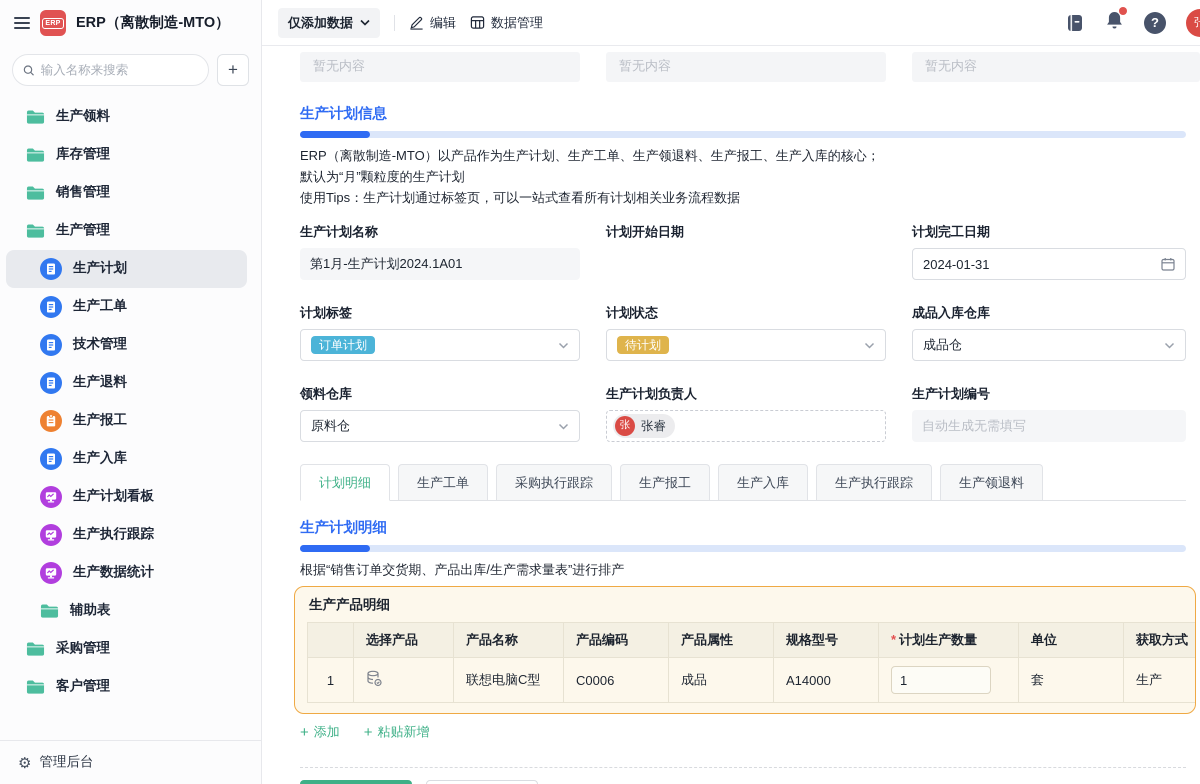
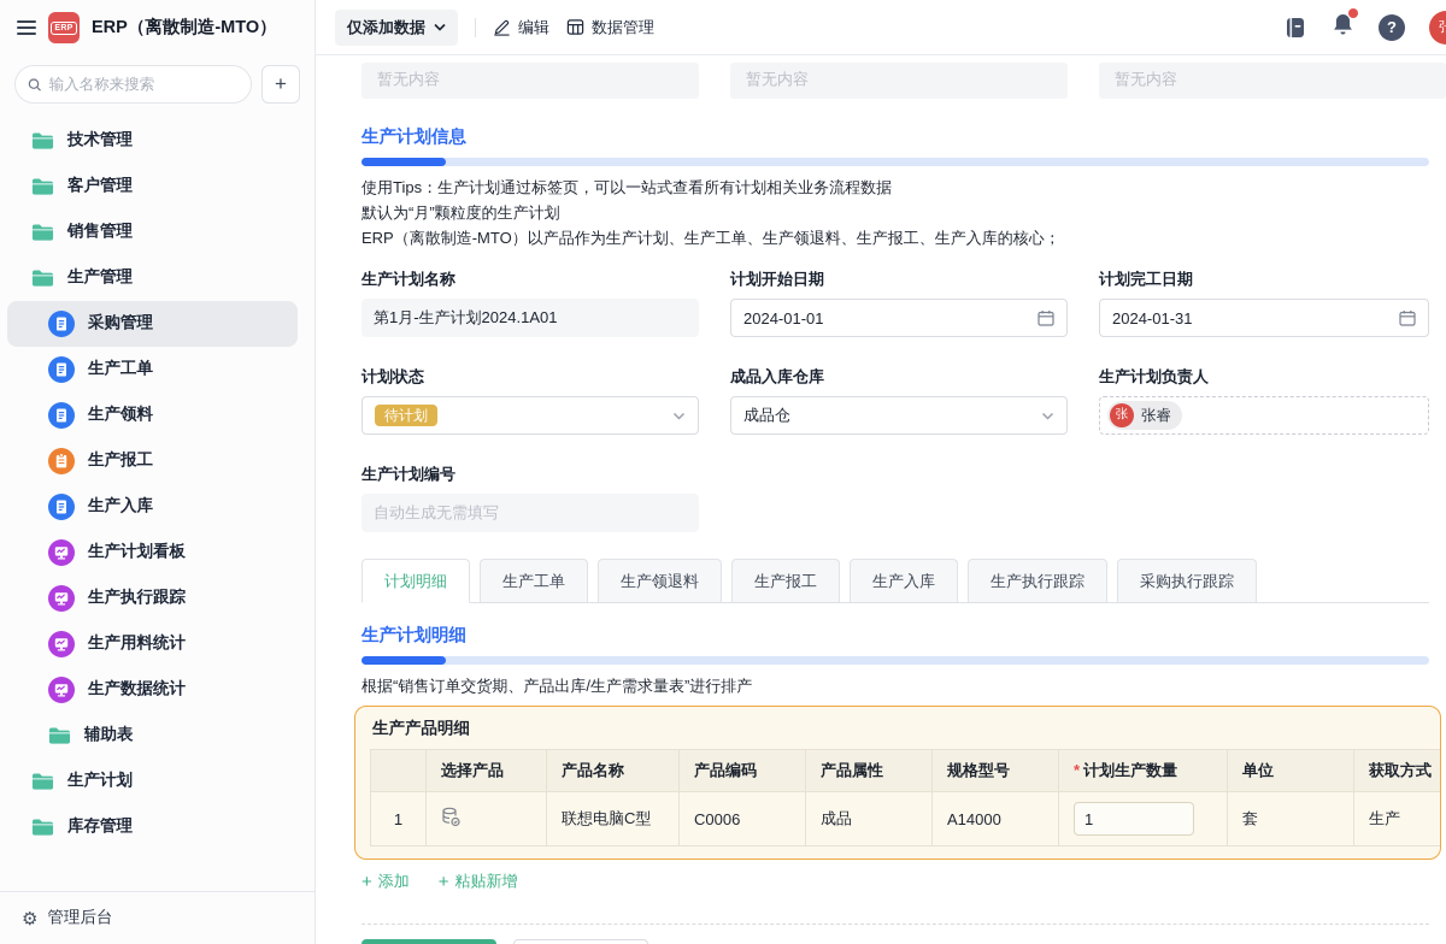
  ERP（离散制造-MTO）
  输入名称来搜索
  +
- 生产领料
+ 技术管理
- 库存管理
+ 客户管理
  销售管理
  生产管理
- 生产计划
+ 采购管理
  生产工单
- 技术管理
+ 生产领料
- 生产退料
  生产报工
  生产入库
  生产计划看板
  生产执行跟踪
+ 生产用料统计
  生产数据统计
  辅助表
- 采购管理
+ 生产计划
- 客户管理
+ 库存管理
  ⚙
  管理后台
  仅添加数据
  编辑
  数据管理
  ?
  暂无内容
  暂无内容
  暂无内容
  生产计划信息
- ERP（离散制造-MTO）以产品作为生产计划、生产工单、生产领退料、生产报工、生产入库的核心；
+ 使用Tips：生产计划通过标签页，可以一站式查看所有计划相关业务流程数据
  默认为“月”颗粒度的生产计划
- 使用Tips：生产计划通过标签页，可以一站式查看所有计划相关业务流程数据
+ ERP（离散制造-MTO）以产品作为生产计划、生产工单、生产领退料、生产报工、生产入库的核心；
  生产计划名称
  第1月-生产计划2024.1A01
  计划开始日期
+ 2024-01-01
  计划完工日期
  2024-01-31
- 计划标签
- 订单计划
  计划状态
  待计划
  成品入库仓库
  成品仓
- 领料仓库
- 原料仓
  生产计划负责人
  张
  张睿
  生产计划编号
  自动生成无需填写
  计划明细
  生产工单
- 采购执行跟踪
+ 生产领退料
  生产报工
  生产入库
  生产执行跟踪
- 生产领退料
+ 采购执行跟踪
  生产计划明细
  根据“销售订单交货期、产品出库/生产需求量表”进行排产
  生产产品明细
  	选择产品	产品名称	产品编码	产品属性	规格型号	* 计划生产数量	单位	获取方式
  1		联想电脑C型	C0006	成品	A14000	1	套	生产
  +
  添加
  +
  粘贴新增
